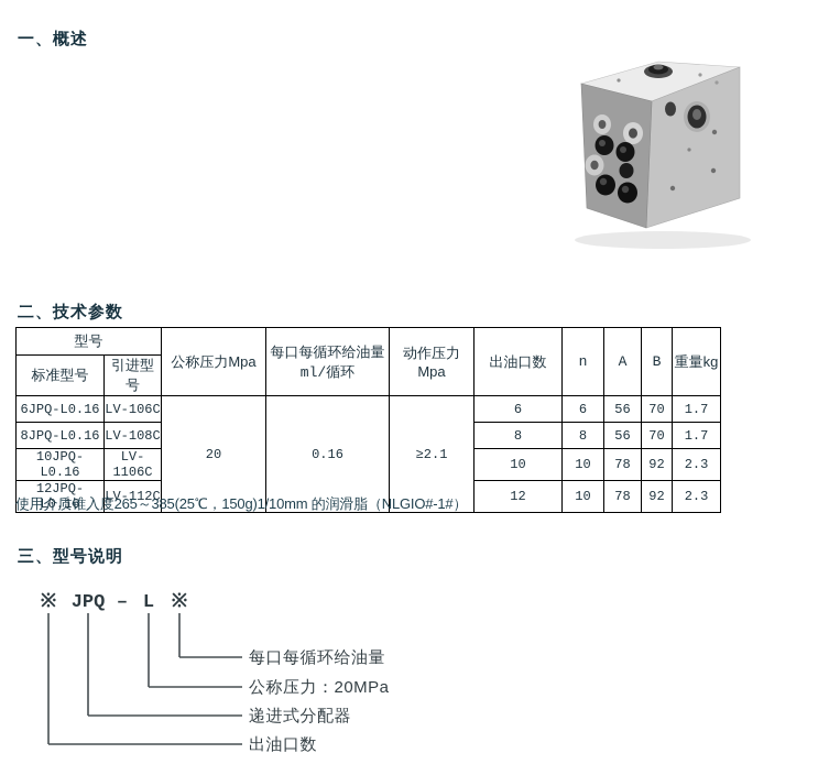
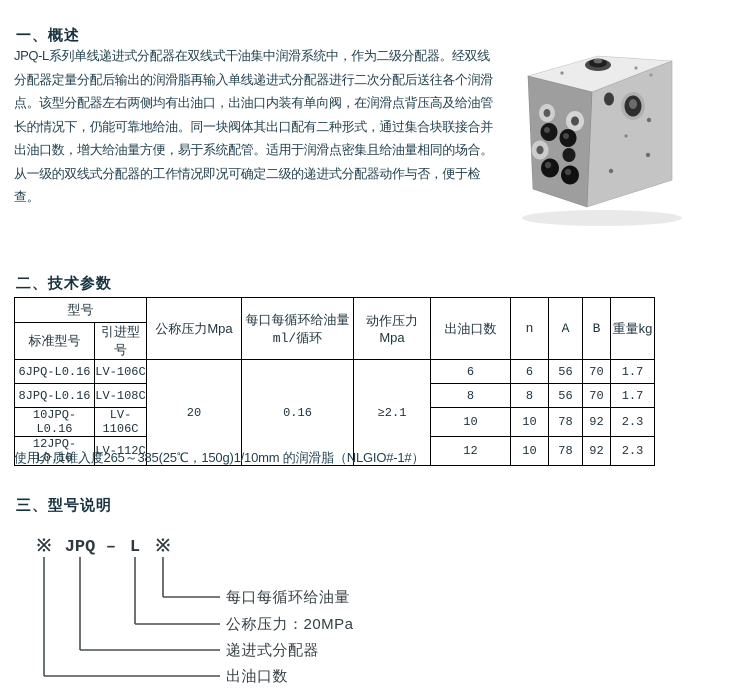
  一、概述
+ JPQ-L系列单线递进式分配器在双线式干油集中润滑系统中，作为二级分配器。经双线
+ 分配器定量分配后输出的润滑脂再输入单线递进式分配器进行二次分配后送往各个润滑
+ 点。该型分配器左右两侧均有出油口，出油口内装有单向阀，在润滑点背压高及给油管
+ 长的情况下，仍能可靠地给油。同一块阀体其出口配有二种形式，通过集合块联接合并
+ 出油口数，增大给油量方便，易于系统配管。适用于润滑点密集且给油量相同的场合。
+ 从一级的双线式分配器的工作情况即况可确定二级的递进式分配器动作与否，便于检
+ 查。
  二、技术参数
  型号	公称压力Mpa	每口每循环给油量 ml/循环	动作压力Mpa	出油口数	n	A	B	重量kg
  标准型号	引进型号
  6JPQ-L0.16	LV-106C	20	0.16	≥2.1	6	6	56	70	1.7
  8JPQ-L0.16	LV-108C	8	8	56	70	1.7
  10JPQ-L0.16	LV-1106C	10	10	78	92	2.3
  12JPQ-L0.16	LV-112C	12	10	78	92	2.3
  使用介质锥入度265～385(25℃，150g)1/10mm 的润滑脂（NLGIO#-1#）
  三、型号说明
  ※
  JPQ
  –
  L
  ※
  每口每循环给油量
  公称压力：20MPa
  递进式分配器
  出油口数
